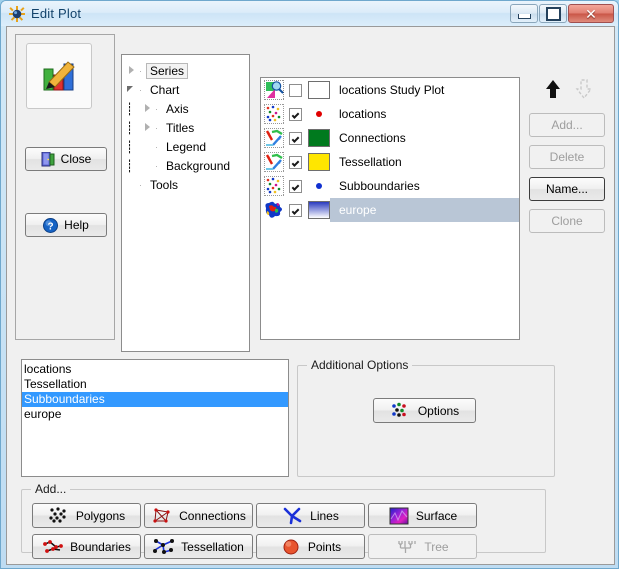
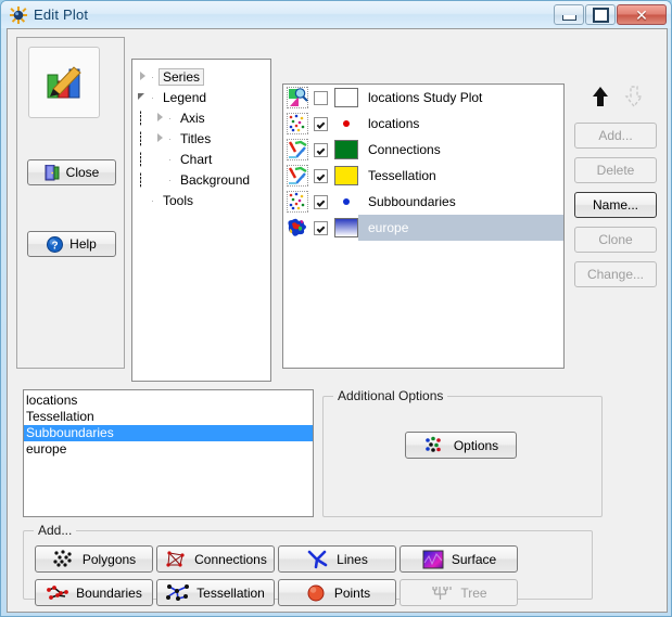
  Edit Plot
  ✕
  Close
  ?
  Help
  ·
  Series
  ·
- Chart
+ Legend
  ┊
  ·
  Axis
  ┊
  ·
  Titles
  ┊
  ·
- Legend
+ Chart
  ┊
  ·
  Background
  ·
  Tools
  locations Study Plot
  locations
  Connections
  Tessellation
  Subboundaries
  europe
  Add...
  Delete
  Name...
  Clone
+ Change...
  locations
  Tessellation
  Subboundaries
  europe
  Additional Options
  Options
  Add...
  Polygons
  Connections
  Lines
  Surface
  Boundaries
  Tessellation
  Points
  Tree
